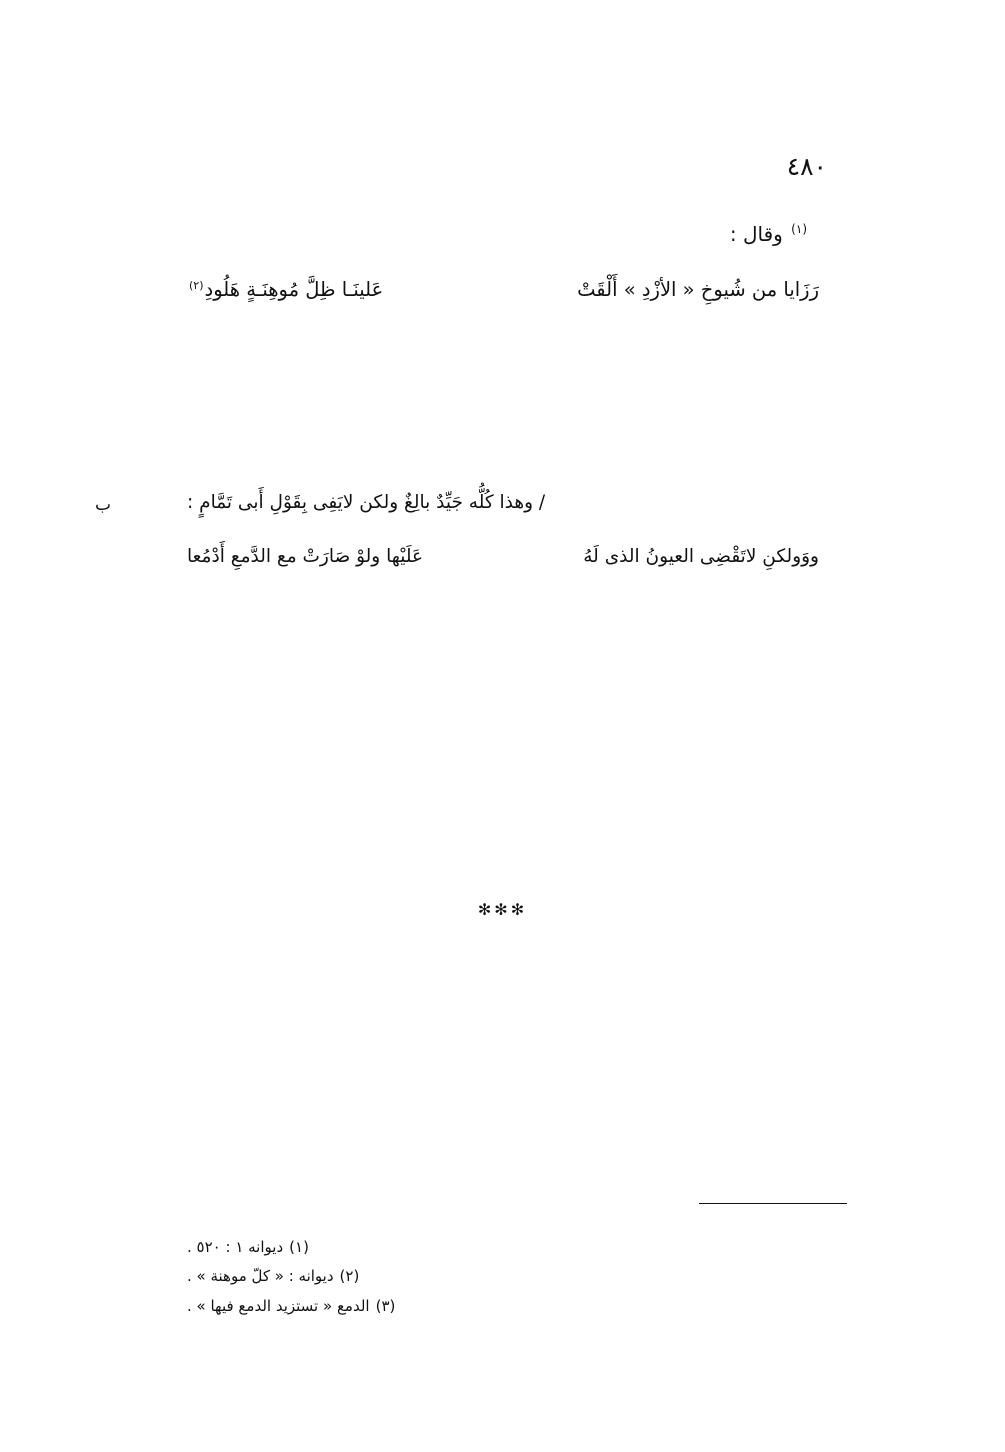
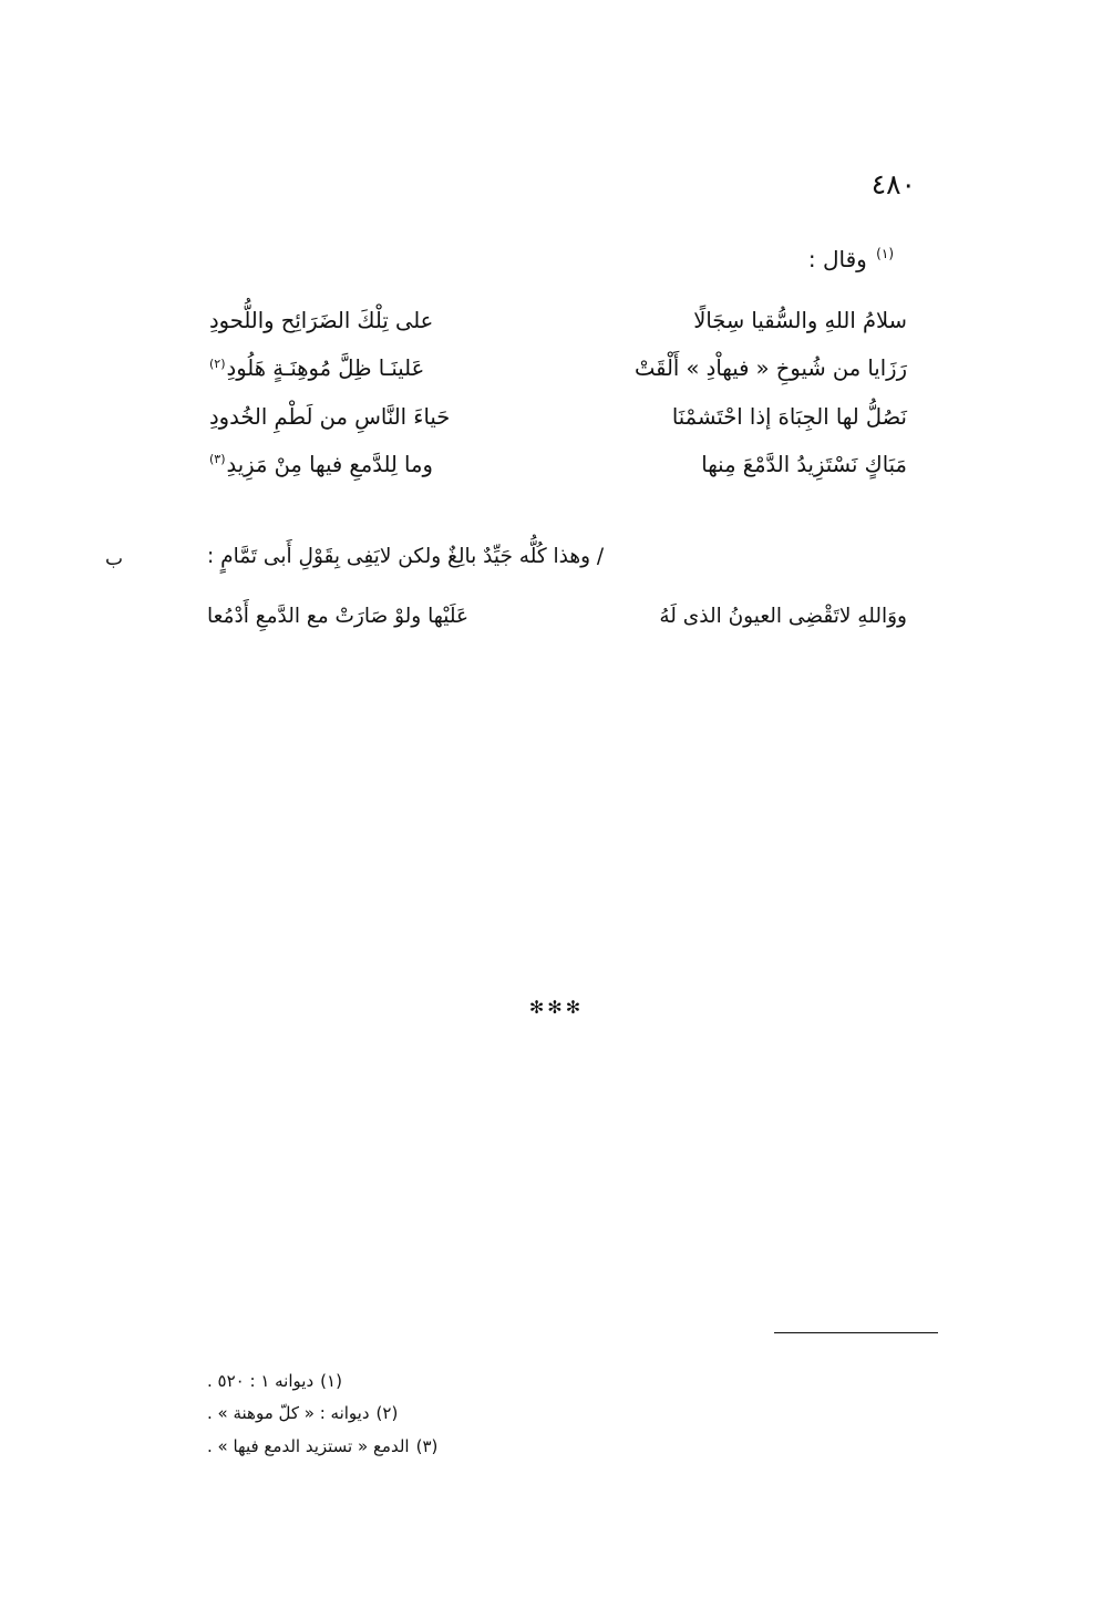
  ٤٨٠
  (١) وقال :
+ سلامُ اللهِ والسُّقيا سِجَالًا
+ على تِلْكَ الضَرَائِح واللُّحودِ
- رَزَايا من شُيوخِ « الأزْدِ » أَلْقَتْ
+ رَزَايا من شُيوخِ « فيهاْدِ » أَلْقَتْ
  عَلينَـا ظِلَّ مُوهِنَـةٍ هَلُودِ(٢)
+ نَصُلُّ لها الجِبَاهَ إذا احْتَشمْنَا
+ حَياءَ النَّاسِ من لَطْمِ الخُدودِ
+ مَبَاكٍ نَسْتَزِيدُ الدَّمْعَ مِنها
+ وما لِلدَّمعِ فيها مِنْ مَزِيدِ(٣)
  / وهذا كُلُّه جَيِّدٌ بالِغٌ ولكن لايَفِى بِقَوْلِ أَبى تَمَّامٍ :
  ب
- ووَولكنِ لاتَقْضِى العيونُ الذى لَهُ
+ ووَاللهِ لاتَقْضِى العيونُ الذى لَهُ
  عَلَيْها ولوْ صَارَتْ مع الدَّمعِ أَدْمُعا
  ✻✻✻
  (١)ديوانه ١ : ٥٢٠ .
  (٢)ديوانه : « كلّ موهنة » .
  (٣)الدمع « تستزيد الدمع فيها » .
